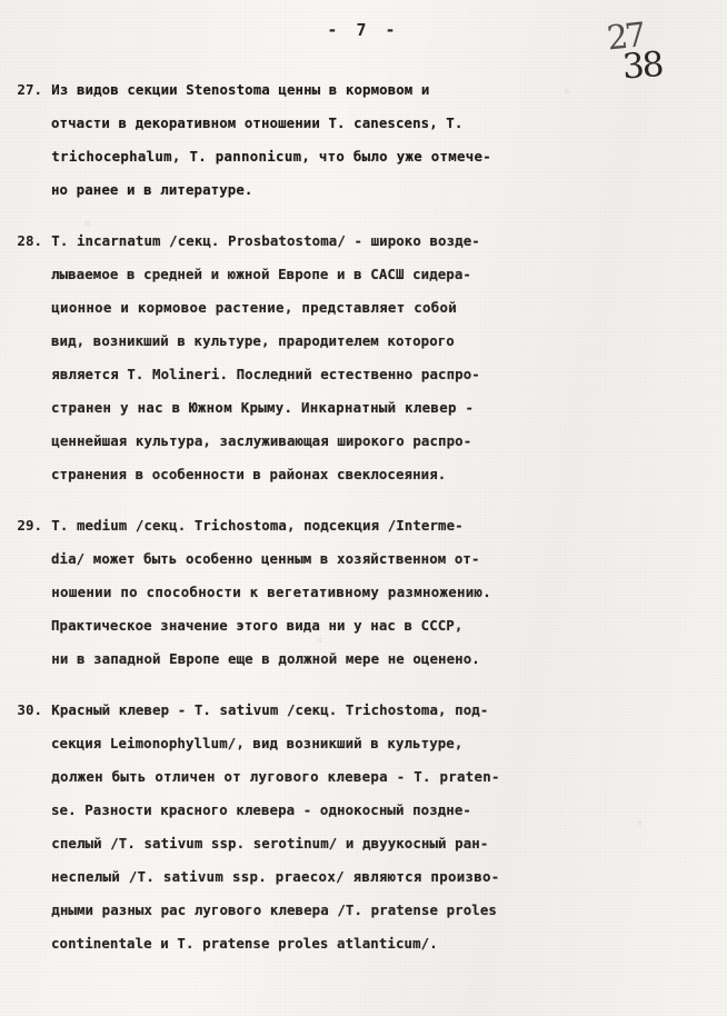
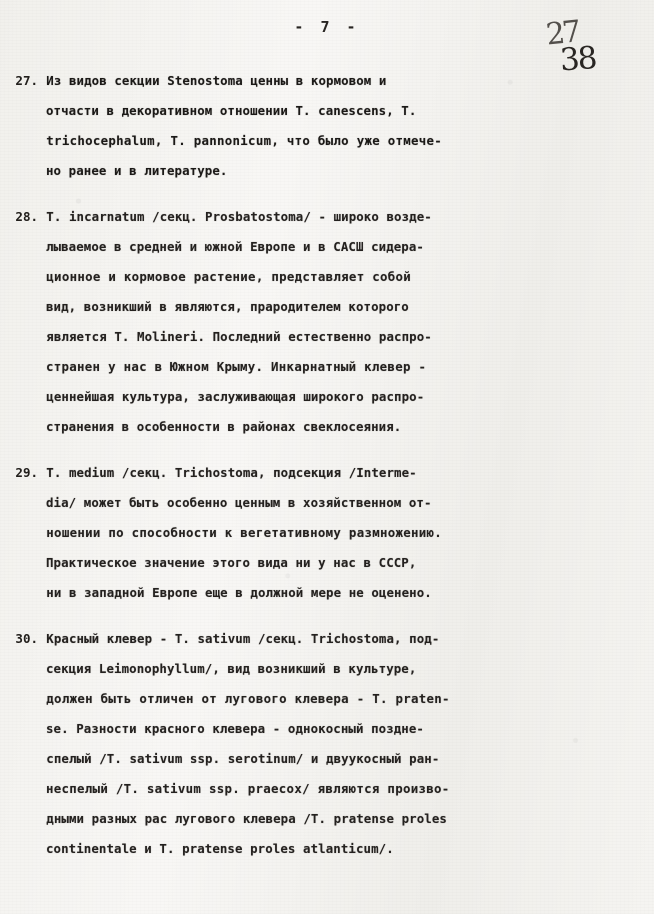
  - 7 -
  27.
  Из видов секции Stenostoma ценны в кормовом и
  отчасти в декоративном отношении T. canescens, T.
  trichocephalum, T. pannonicum, что было уже отмече-
  но ранее и в литературе.
  28.
  T. incarnatum /секц. Prosbatostoma/ - широко возде-
  лываемое в средней и южной Европе и в САСШ сидера-
  ционное и кормовое растение, представляет собой
- вид, возникший в культуре, прародителем которого
+ вид, возникший в являются, прародителем которого
  является T. Molineri. Последний естественно распро-
  странен у нас в Южном Крыму. Инкарнатный клевер -
  ценнейшая культура, заслуживающая широкого распро-
  странения в особенности в районах свеклосеяния.
  29.
  T. medium /секц. Trichostoma, подсекция /Interme-
  dia/ может быть особенно ценным в хозяйственном от-
  ношении по способности к вегетативному размножению.
  Практическое значение этого вида ни у нас в СССР,
  ни в западной Европе еще в должной мере не оценено.
  30.
  Красный клевер - T. sativum /секц. Trichostoma, под-
  секция Leimonophyllum/, вид возникший в культуре,
  должен быть отличен от лугового клевера - T. praten-
  se. Разности красного клевера - однокосный поздне-
  спелый /T. sativum ssp. serotinum/ и двуукосный ран-
  неспелый /T. sativum ssp. praecox/ являются произво-
  дными разных рас лугового клевера /T. pratense proles
  continentale и T. pratense proles atlanticum/.
